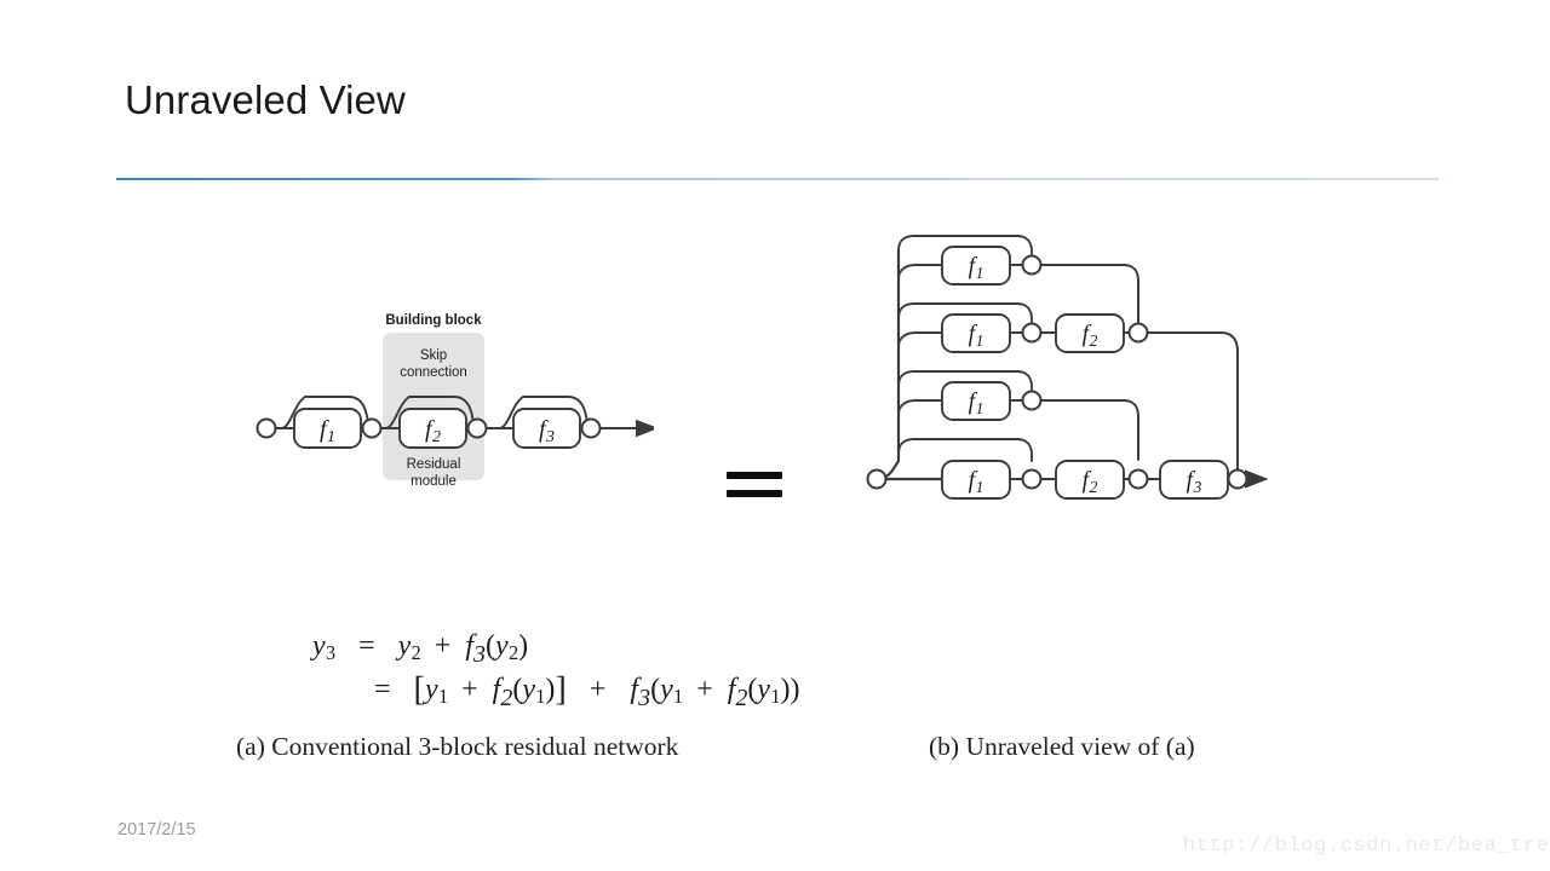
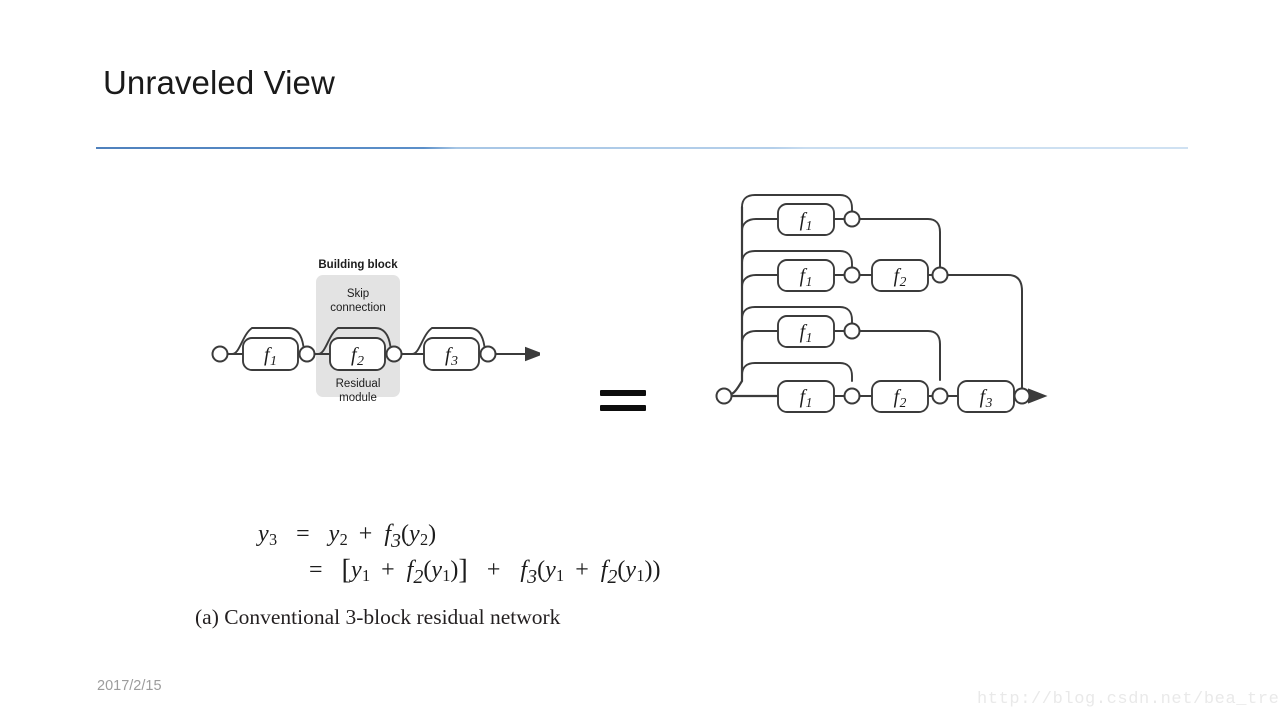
  Unraveled View
  f1
  f2
  f3
  Building block
  Skip
  connection
  Residual
  module
  f1
  f1
  f1
  f1
  f2
  f2
  f3
  (a) Conventional 3-block residual network
- (b) Unraveled view of (a)
  y3 = y2 + f3(y2)
  = [y1 + f2(y1)] + f3(y1 + f2(y1))
  2017/2/15
